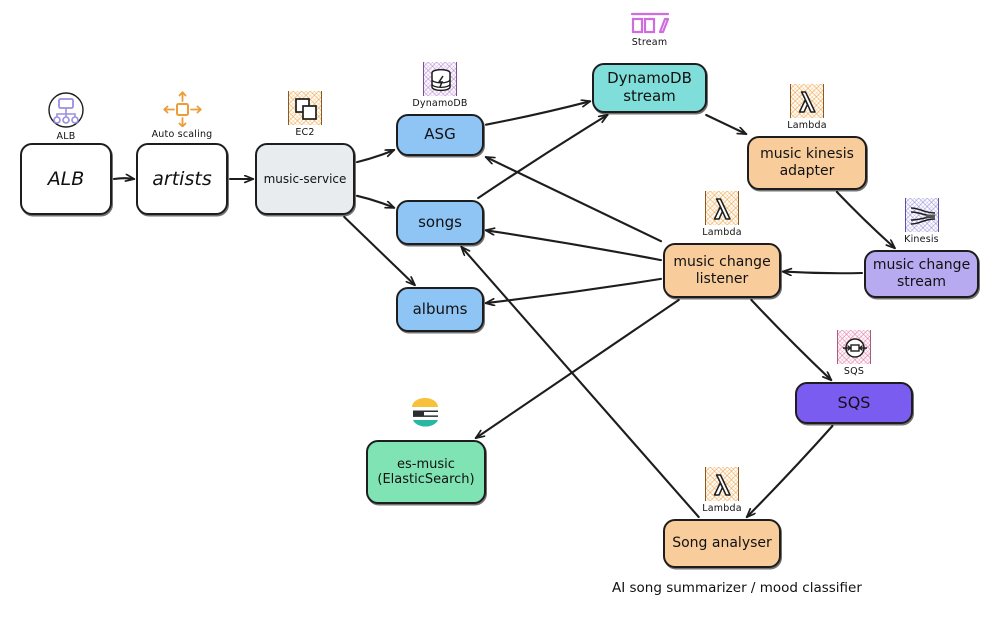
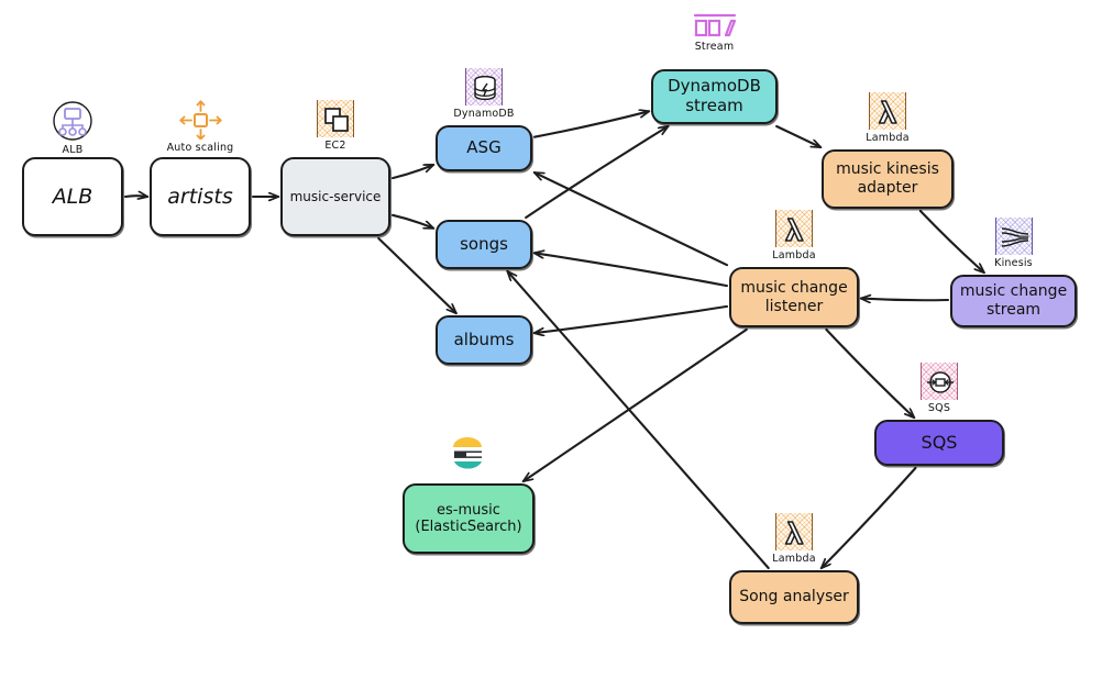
  ALB
  Auto scaling
  EC2
  DynamoDB
  Stream
  Lambda
  Kinesis
  Lambda
  SQS
  Lambda
  ALB
  artists
  music-service
  ASG
  songs
  albums
  DynamoDB
  stream
  music kinesis
  adapter
  music change
  stream
  music change
  listener
  SQS
  Song analyser
  es-music
  (ElasticSearch)
- AI song summarizer / mood classifier
